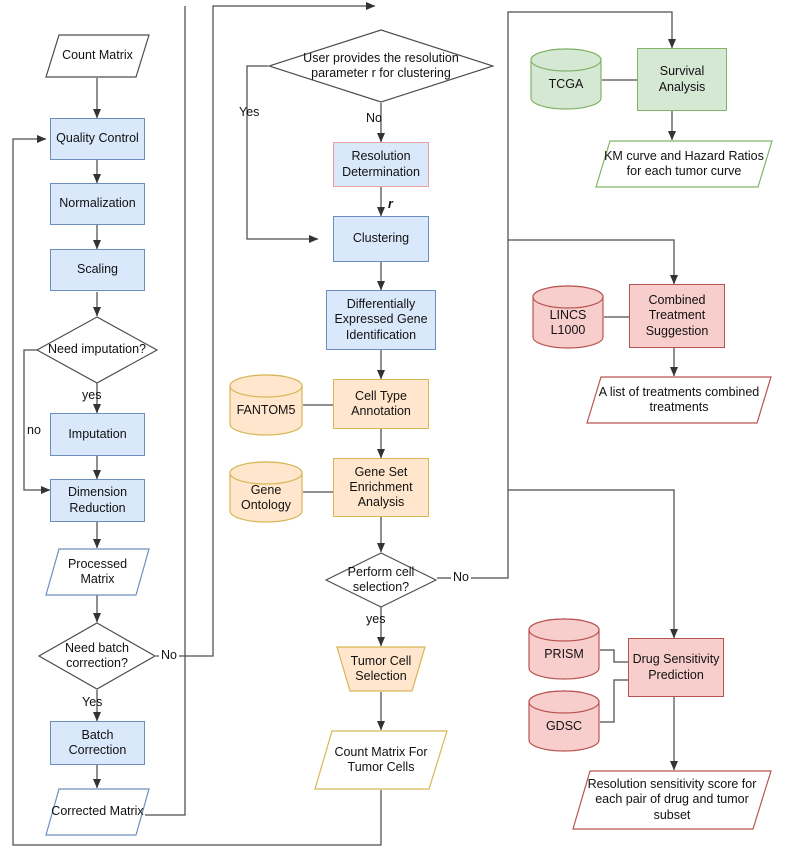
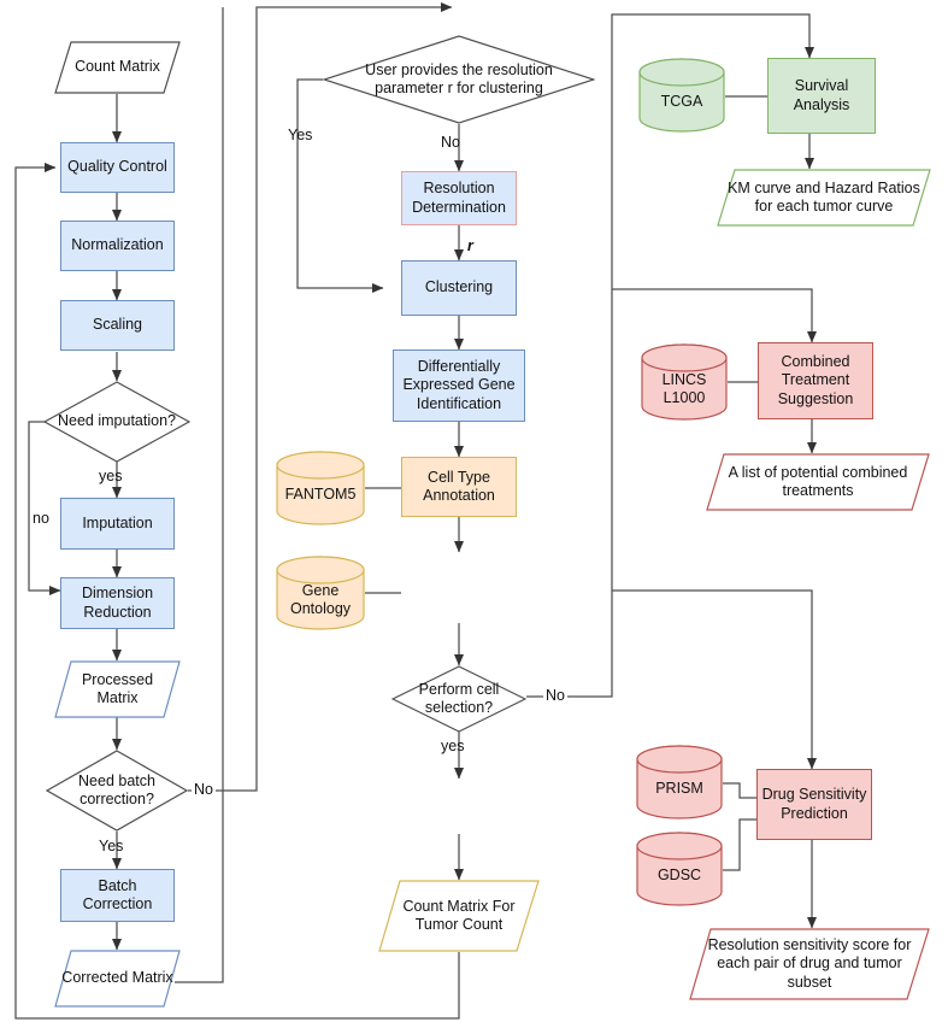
  Count Matrix
  Quality Control
  Normalization
  Scaling
  Need imputation?
  yes
  no
  Imputation
  Dimension Reduction
  Processed Matrix
  Need batch correction?
  No
  Yes
  Batch Correction
  Corrected Matrix
  User provides the resolution
  parameter r for clustering
  Yes
  No
  Resolution Determination
  r
  Clustering
  Differentially Expressed Gene Identification
  FANTOM5
  Cell Type Annotation
  Gene Ontology
- Gene Set Enrichment Analysis
  Perform cell selection?
  No
  yes
- Tumor Cell Selection
- Count Matrix For Tumor Cells
+ Count Matrix For Tumor Count
  TCGA
  Survival Analysis
  KM curve and Hazard Ratios for each tumor curve
  LINCS
  L1000
  Combined Treatment Suggestion
- A list of treatments combined treatments
+ A list of potential combined treatments
  PRISM
  GDSC
  Drug Sensitivity Prediction
  Resolution sensitivity score for each pair of drug and tumor subset
